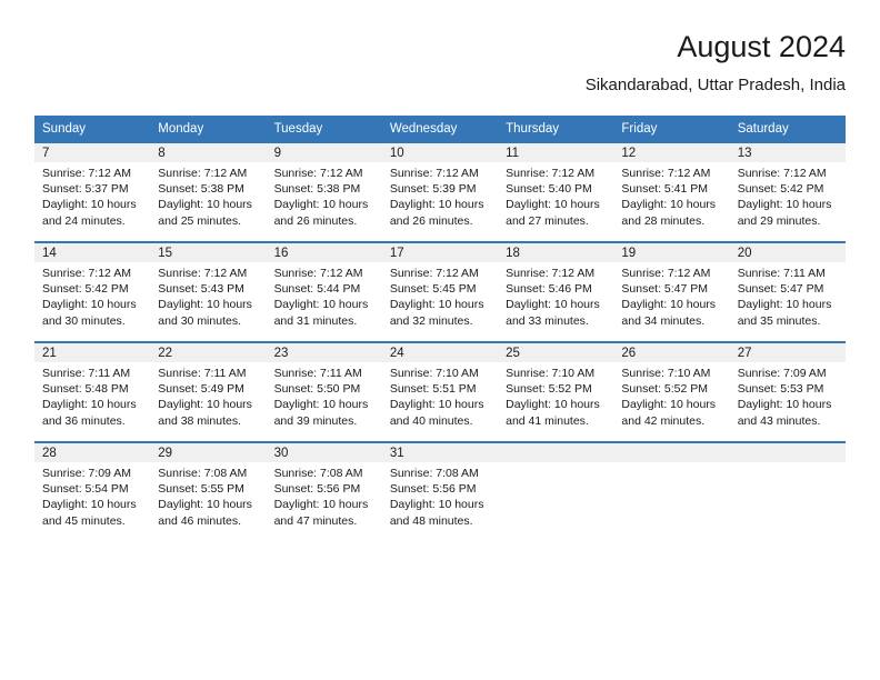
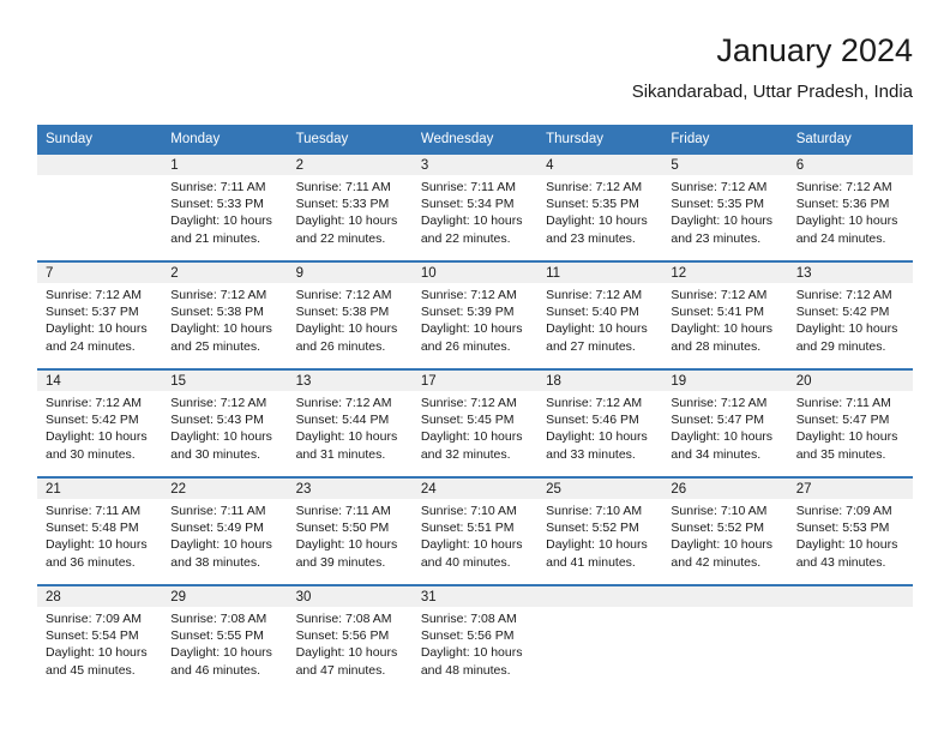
- August 2024
+ January 2024
  Sikandarabad, Uttar Pradesh, India
  Sunday	Monday	Tuesday	Wednesday	Thursday	Friday	Saturday
+ 	1Sunrise: 7:11 AMSunset: 5:33 PMDaylight: 10 hoursand 21 minutes.	2Sunrise: 7:11 AMSunset: 5:33 PMDaylight: 10 hoursand 22 minutes.	3Sunrise: 7:11 AMSunset: 5:34 PMDaylight: 10 hoursand 22 minutes.	4Sunrise: 7:12 AMSunset: 5:35 PMDaylight: 10 hoursand 23 minutes.	5Sunrise: 7:12 AMSunset: 5:35 PMDaylight: 10 hoursand 23 minutes.	6Sunrise: 7:12 AMSunset: 5:36 PMDaylight: 10 hoursand 24 minutes.
- 7Sunrise: 7:12 AMSunset: 5:37 PMDaylight: 10 hoursand 24 minutes.	8Sunrise: 7:12 AMSunset: 5:38 PMDaylight: 10 hoursand 25 minutes.	9Sunrise: 7:12 AMSunset: 5:38 PMDaylight: 10 hoursand 26 minutes.	10Sunrise: 7:12 AMSunset: 5:39 PMDaylight: 10 hoursand 26 minutes.	11Sunrise: 7:12 AMSunset: 5:40 PMDaylight: 10 hoursand 27 minutes.	12Sunrise: 7:12 AMSunset: 5:41 PMDaylight: 10 hoursand 28 minutes.	13Sunrise: 7:12 AMSunset: 5:42 PMDaylight: 10 hoursand 29 minutes.
+ 7Sunrise: 7:12 AMSunset: 5:37 PMDaylight: 10 hoursand 24 minutes.	2Sunrise: 7:12 AMSunset: 5:38 PMDaylight: 10 hoursand 25 minutes.	9Sunrise: 7:12 AMSunset: 5:38 PMDaylight: 10 hoursand 26 minutes.	10Sunrise: 7:12 AMSunset: 5:39 PMDaylight: 10 hoursand 26 minutes.	11Sunrise: 7:12 AMSunset: 5:40 PMDaylight: 10 hoursand 27 minutes.	12Sunrise: 7:12 AMSunset: 5:41 PMDaylight: 10 hoursand 28 minutes.	13Sunrise: 7:12 AMSunset: 5:42 PMDaylight: 10 hoursand 29 minutes.
- 14Sunrise: 7:12 AMSunset: 5:42 PMDaylight: 10 hoursand 30 minutes.	15Sunrise: 7:12 AMSunset: 5:43 PMDaylight: 10 hoursand 30 minutes.	16Sunrise: 7:12 AMSunset: 5:44 PMDaylight: 10 hoursand 31 minutes.	17Sunrise: 7:12 AMSunset: 5:45 PMDaylight: 10 hoursand 32 minutes.	18Sunrise: 7:12 AMSunset: 5:46 PMDaylight: 10 hoursand 33 minutes.	19Sunrise: 7:12 AMSunset: 5:47 PMDaylight: 10 hoursand 34 minutes.	20Sunrise: 7:11 AMSunset: 5:47 PMDaylight: 10 hoursand 35 minutes.
+ 14Sunrise: 7:12 AMSunset: 5:42 PMDaylight: 10 hoursand 30 minutes.	15Sunrise: 7:12 AMSunset: 5:43 PMDaylight: 10 hoursand 30 minutes.	13Sunrise: 7:12 AMSunset: 5:44 PMDaylight: 10 hoursand 31 minutes.	17Sunrise: 7:12 AMSunset: 5:45 PMDaylight: 10 hoursand 32 minutes.	18Sunrise: 7:12 AMSunset: 5:46 PMDaylight: 10 hoursand 33 minutes.	19Sunrise: 7:12 AMSunset: 5:47 PMDaylight: 10 hoursand 34 minutes.	20Sunrise: 7:11 AMSunset: 5:47 PMDaylight: 10 hoursand 35 minutes.
  21Sunrise: 7:11 AMSunset: 5:48 PMDaylight: 10 hoursand 36 minutes.	22Sunrise: 7:11 AMSunset: 5:49 PMDaylight: 10 hoursand 38 minutes.	23Sunrise: 7:11 AMSunset: 5:50 PMDaylight: 10 hoursand 39 minutes.	24Sunrise: 7:10 AMSunset: 5:51 PMDaylight: 10 hoursand 40 minutes.	25Sunrise: 7:10 AMSunset: 5:52 PMDaylight: 10 hoursand 41 minutes.	26Sunrise: 7:10 AMSunset: 5:52 PMDaylight: 10 hoursand 42 minutes.	27Sunrise: 7:09 AMSunset: 5:53 PMDaylight: 10 hoursand 43 minutes.
  28Sunrise: 7:09 AMSunset: 5:54 PMDaylight: 10 hoursand 45 minutes.	29Sunrise: 7:08 AMSunset: 5:55 PMDaylight: 10 hoursand 46 minutes.	30Sunrise: 7:08 AMSunset: 5:56 PMDaylight: 10 hoursand 47 minutes.	31Sunrise: 7:08 AMSunset: 5:56 PMDaylight: 10 hoursand 48 minutes.
